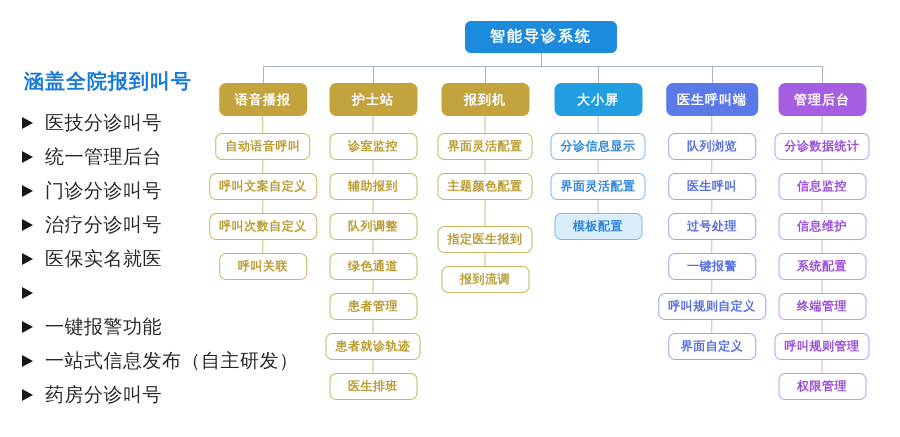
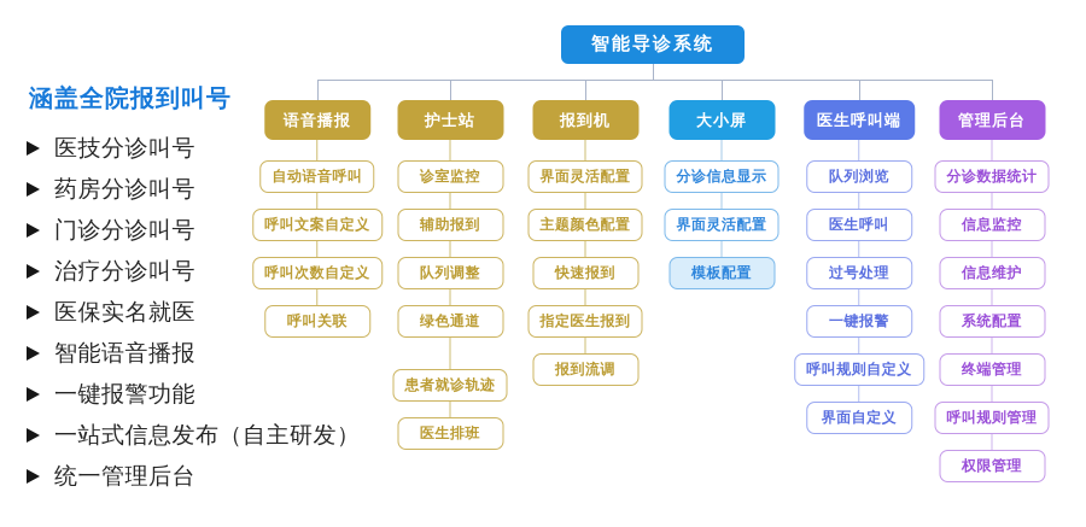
  涵盖全院报到叫号
  医技分诊叫号
- 统一管理后台
+ 药房分诊叫号
  门诊分诊叫号
  治疗分诊叫号
  医保实名就医
+ 智能语音播报
  一键报警功能
  一站式信息发布（自主研发）
- 药房分诊叫号
+ 统一管理后台
  智能导诊系统
  语音播报
  自动语音呼叫
  呼叫文案自定义
  呼叫次数自定义
  呼叫关联
  护士站
  诊室监控
  辅助报到
  队列调整
  绿色通道
- 患者管理
  患者就诊轨迹
  医生排班
  报到机
  界面灵活配置
  主题颜色配置
+ 快速报到
  指定医生报到
  报到流调
  大小屏
  分诊信息显示
  界面灵活配置
  模板配置
  医生呼叫端
  队列浏览
  医生呼叫
  过号处理
  一键报警
  呼叫规则自定义
  界面自定义
  管理后台
  分诊数据统计
  信息监控
  信息维护
  系统配置
  终端管理
  呼叫规则管理
  权限管理
